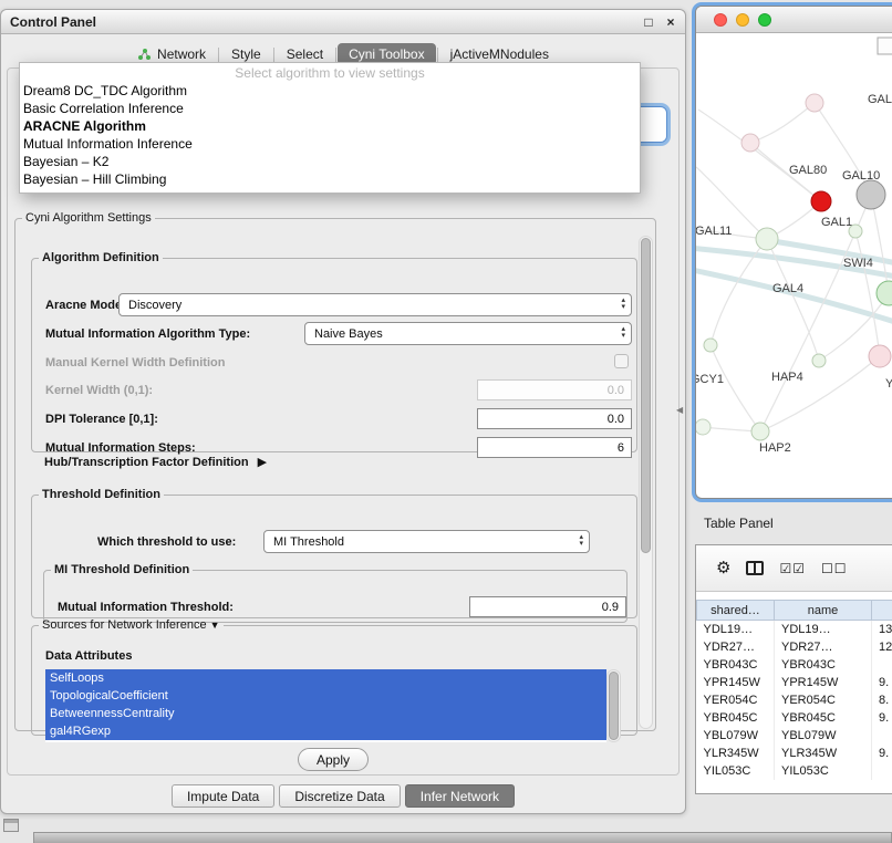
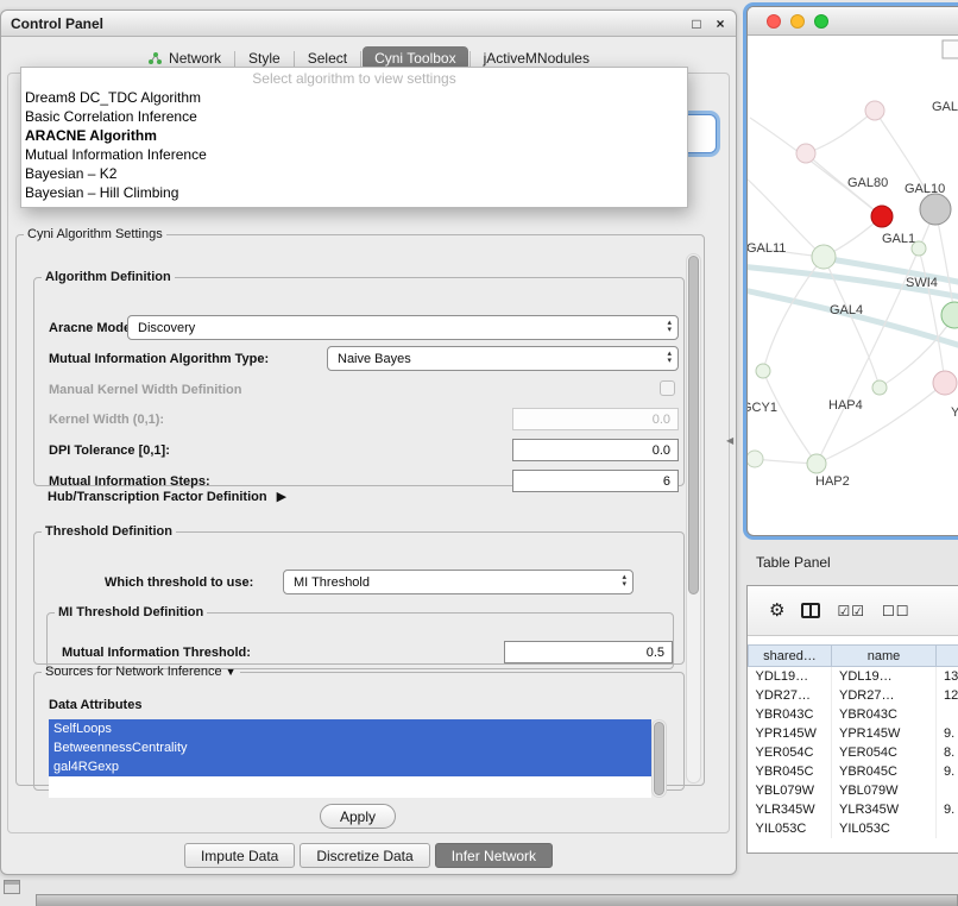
  Control Panel
  □
  ×
  Network
  Style
  Select
  Cyni Toolbox
  jActiveMNodules
  Cyni Algorithm Settings
  Algorithm Definition
  Aracne Mod
  Discovery
  Mutual Information Algorithm Type:
  Naive Bayes
  Manual Kernel Width Definition
  Kernel Width (0,1):
  0.0
  DPI Tolerance [0,1]:
  0.0
  Mutual Information Steps:
  6
  Hub/Transcription Factor Definition
  ▶
  Threshold Definition
  Which threshold to use:
  MI Threshold
  MI Threshold Definition
  Mutual Information Threshold:
- 0.9
+ 0.5
  Sources for Network Inference ▼
  Data Attributes
  SelfLoops
- TopologicalCoefficient
  BetweennessCentrality
  gal4RGexp
  Apply
  Impute Data
  Discretize Data
  Infer Network
  Select algorithm to view settings
  Dream8 DC_TDC Algorithm
  Basic Correlation Inference
  ARACNE Algorithm
  Mutual Information Inference
  Bayesian – K2
  Bayesian – Hill Climbing
  GAL
  GAL80
  GAL10
  GAL11
  GAL1
  SWI4
  GAL4
  GCY1
  HAP4
  Y
  HAP2
  Table Panel
  ⚙
  ☑☑
  ☐☐
  shared…	name
  YDL19…	YDL19…	13
  YDR27…	YDR27…	12
  YBR043C	YBR043C
  YPR145W	YPR145W	9.
  YER054C	YER054C	8.
  YBR045C	YBR045C	9.
  YBL079W	YBL079W
  YLR345W	YLR345W	9.
  YIL053C	YIL053C
  ◀
